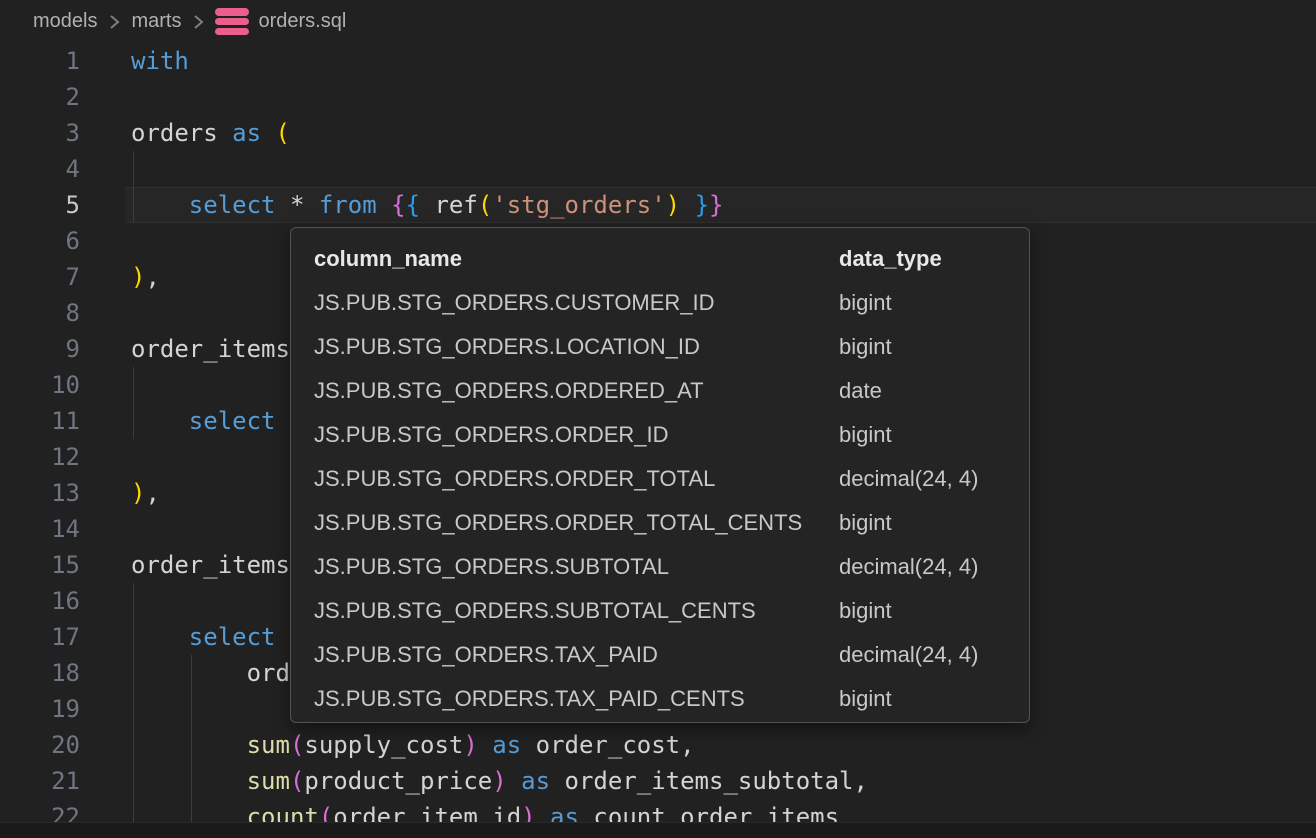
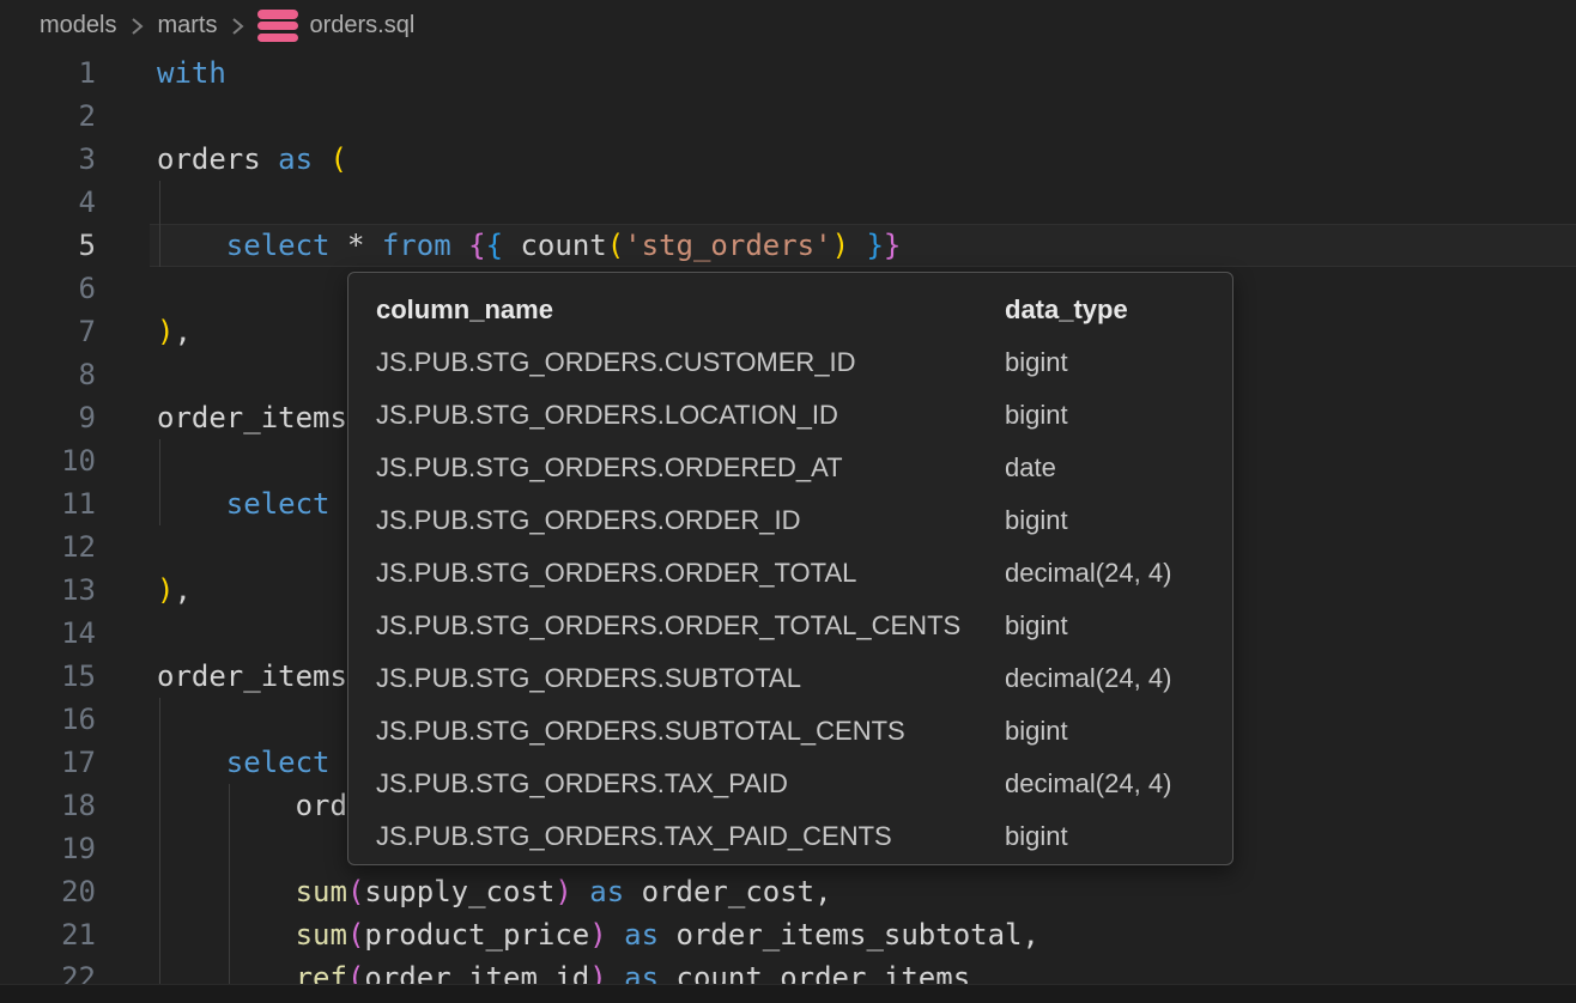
  models
  marts
  orders.sql
  1
  with
  2
  3
  orders as (
  4
  5
- select * from {{ ref('stg_orders') }}
+ select * from {{ count('stg_orders') }}
  6
  7
  ),
  8
  9
  order_items
  10
  11
  select
  12
  13
  ),
  14
  15
  order_items
  16
  17
  select
  18
  ord
  19
  20
  sum(supply_cost) as order_cost,
  21
  sum(product_price) as order_items_subtotal,
  22
- count(order_item_id) as count_order_items
+ ref(order_item_id) as count_order_items
  column_name
  data_type
  JS.PUB.STG_ORDERS.CUSTOMER_ID
  bigint
  JS.PUB.STG_ORDERS.LOCATION_ID
  bigint
  JS.PUB.STG_ORDERS.ORDERED_AT
  date
  JS.PUB.STG_ORDERS.ORDER_ID
  bigint
  JS.PUB.STG_ORDERS.ORDER_TOTAL
  decimal(24, 4)
  JS.PUB.STG_ORDERS.ORDER_TOTAL_CENTS
  bigint
  JS.PUB.STG_ORDERS.SUBTOTAL
  decimal(24, 4)
  JS.PUB.STG_ORDERS.SUBTOTAL_CENTS
  bigint
  JS.PUB.STG_ORDERS.TAX_PAID
  decimal(24, 4)
  JS.PUB.STG_ORDERS.TAX_PAID_CENTS
  bigint
